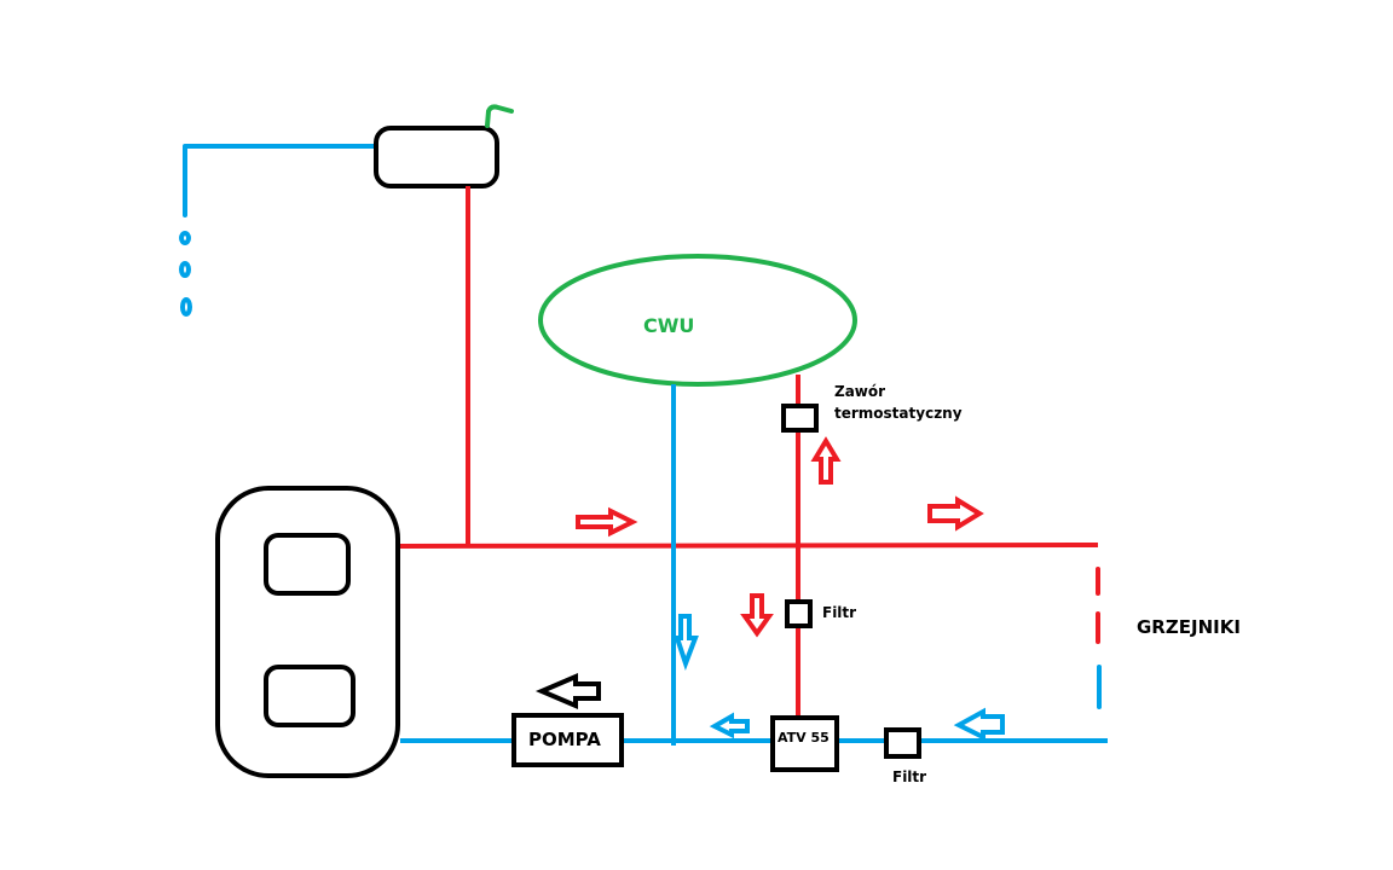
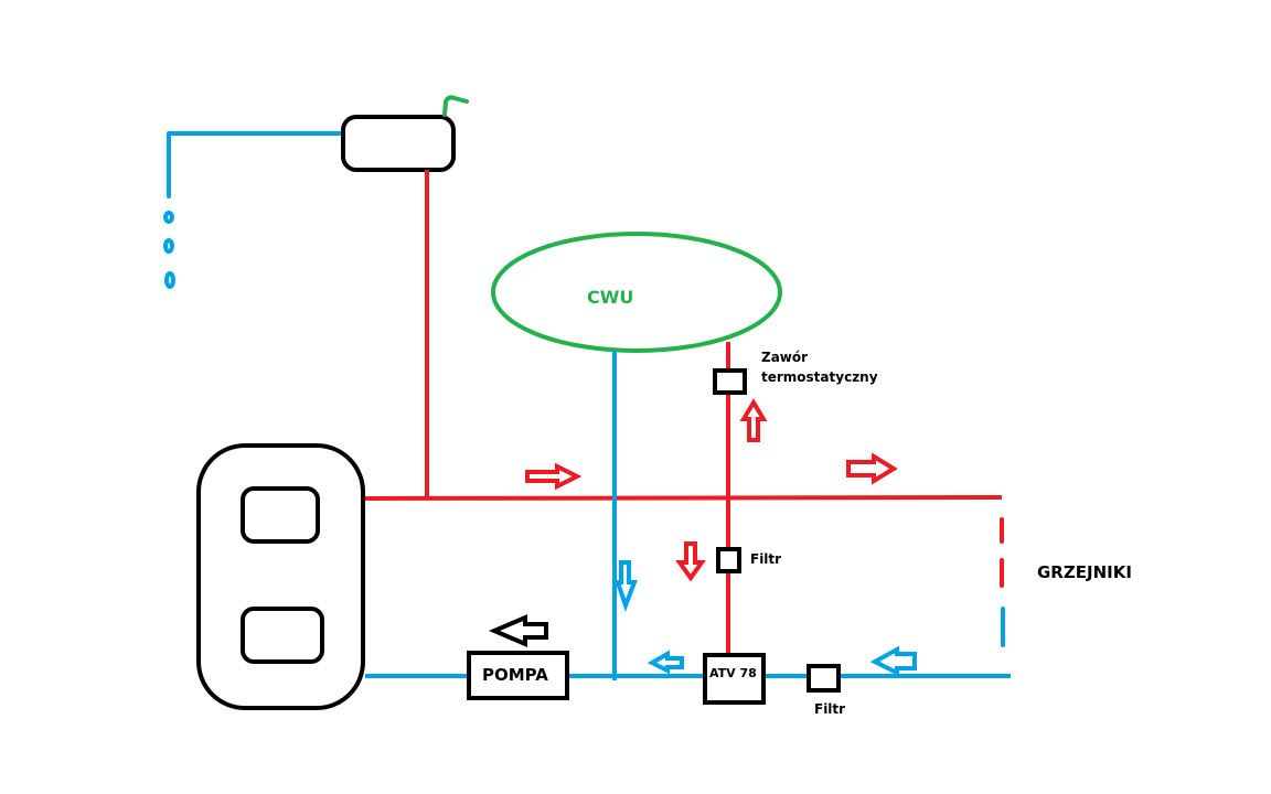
  CWU
  Zawór
  termostatyczny
  Filtr
  Filtr
  GRZEJNIKI
  POMPA
- ATV 55
+ ATV 78
